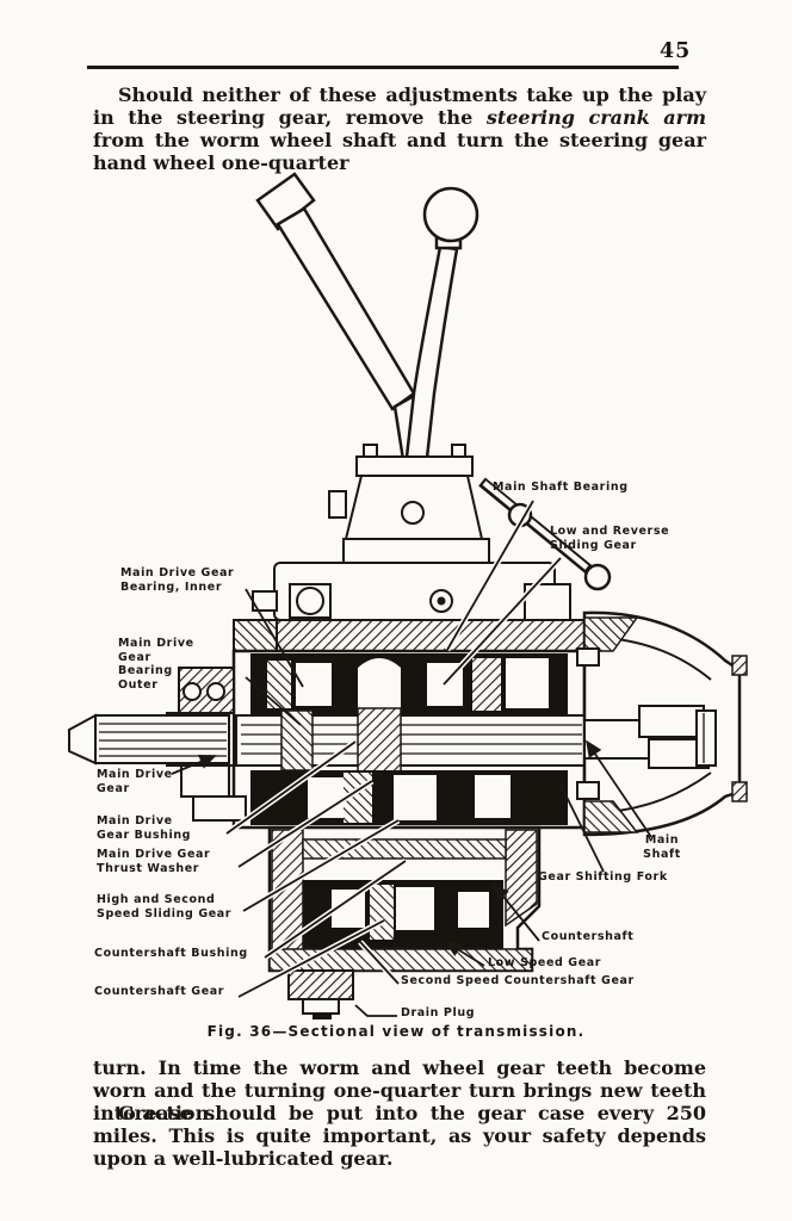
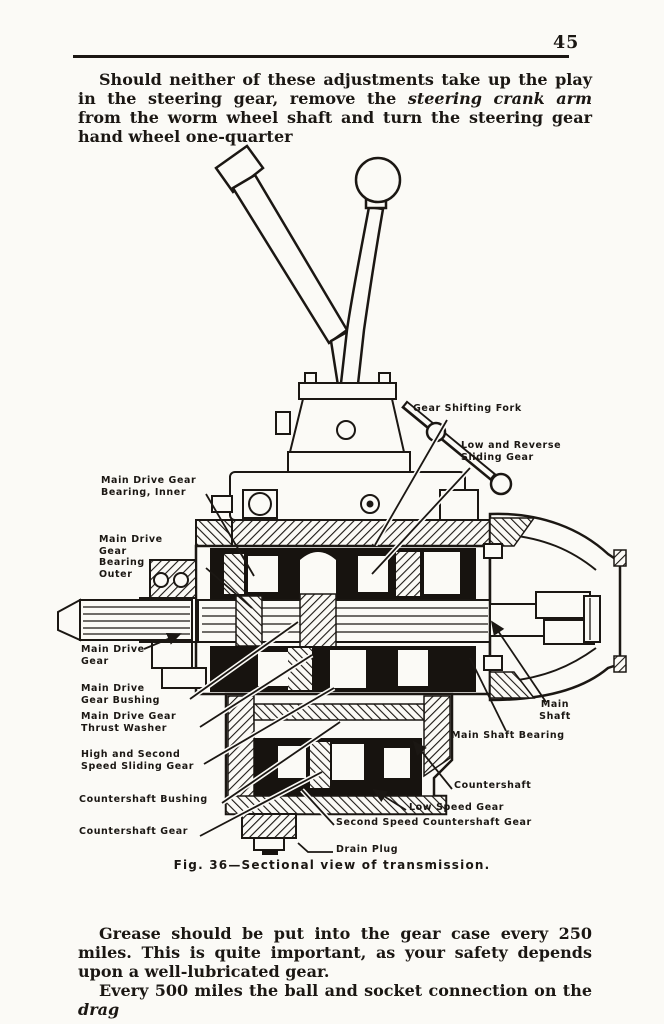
  45
  Should neither of these adjustments take up the play in the steering gear, remove the steering crank arm from the worm wheel shaft and turn the steering gear hand wheel one-quarter
- Main Shaft Bearing
+ Gear Shifting Fork
  Low and Reverse
  Sliding Gear
  Main Drive Gear
  Bearing, Inner
  Main Drive
  Gear
  Bearing
  Outer
  Main Drive
  Gear
  Main Drive
  Gear Bushing
  Main Drive Gear
  Thrust Washer
  High and Second
  Speed Sliding Gear
  Countershaft Bushing
  Countershaft Gear
  Main
  Shaft
- Gear Shifting Fork
+ Main Shaft Bearing
  Countershaft
  Low Speed Gear
  Second Speed Countershaft Gear
  Drain Plug
  Fig. 36—Sectional view of transmission.
- turn. In time the worm and wheel gear teeth become worn and the turning one-quarter turn brings new teeth into action.
  Grease should be put into the gear case every 250 miles. This is quite important, as your safety depends upon a well-lubricated gear.
+ Every 500 miles the ball and socket connection on the drag
